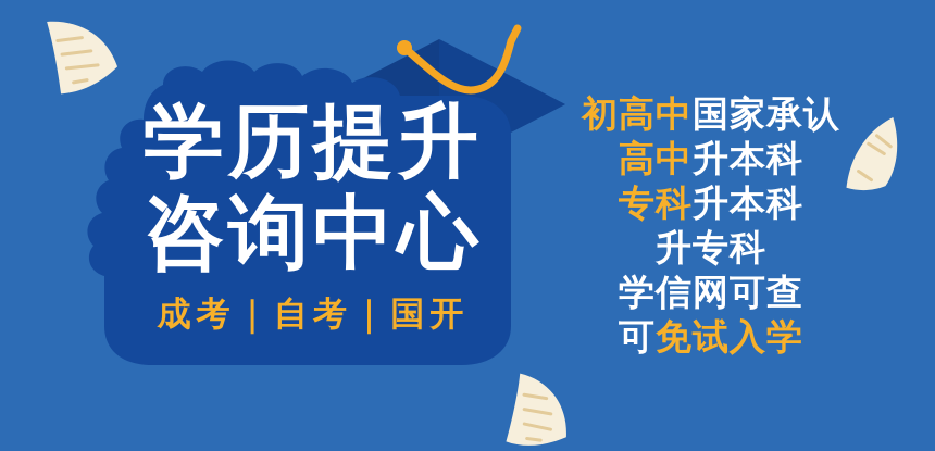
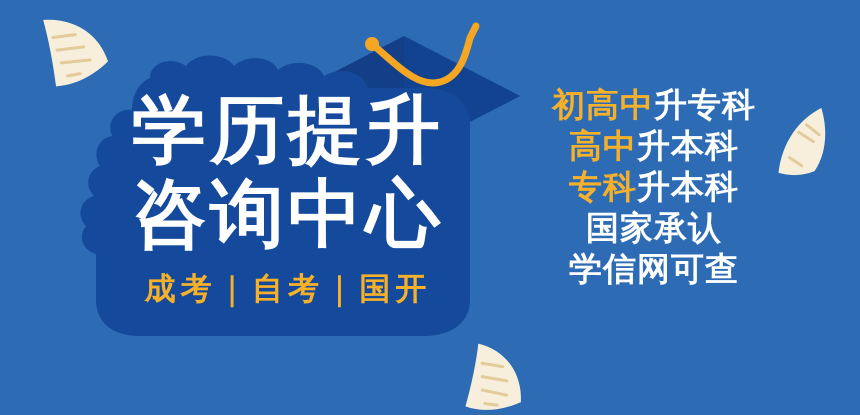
  学历提升
  咨询中心
  成考｜自考｜国开
- 初高中国家承认
+ 初高中升专科
  高中升本科
  专科升本科
- 升专科
+ 国家承认
  学信网可查
- 可免试入学
